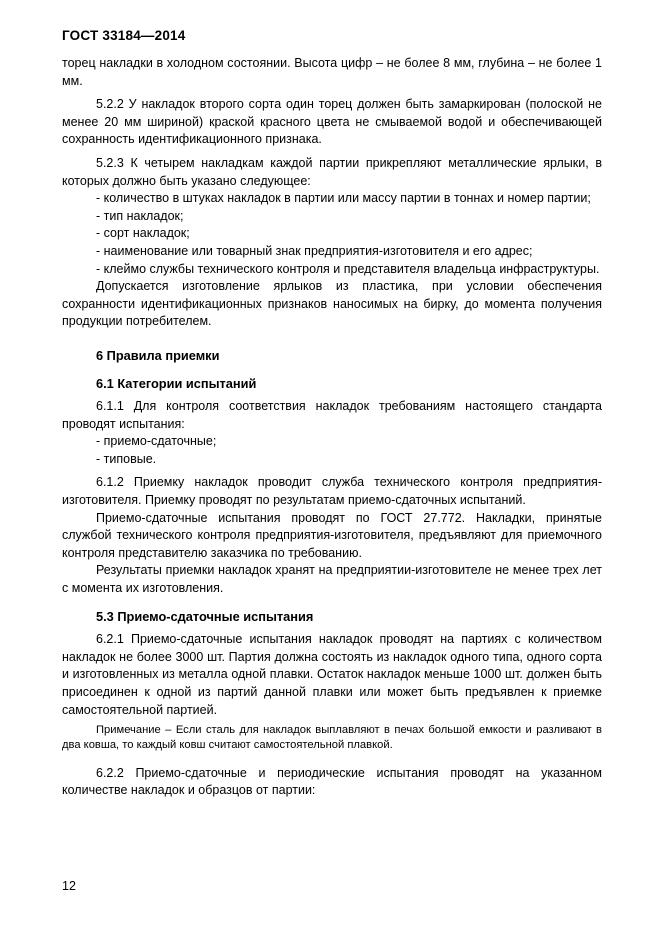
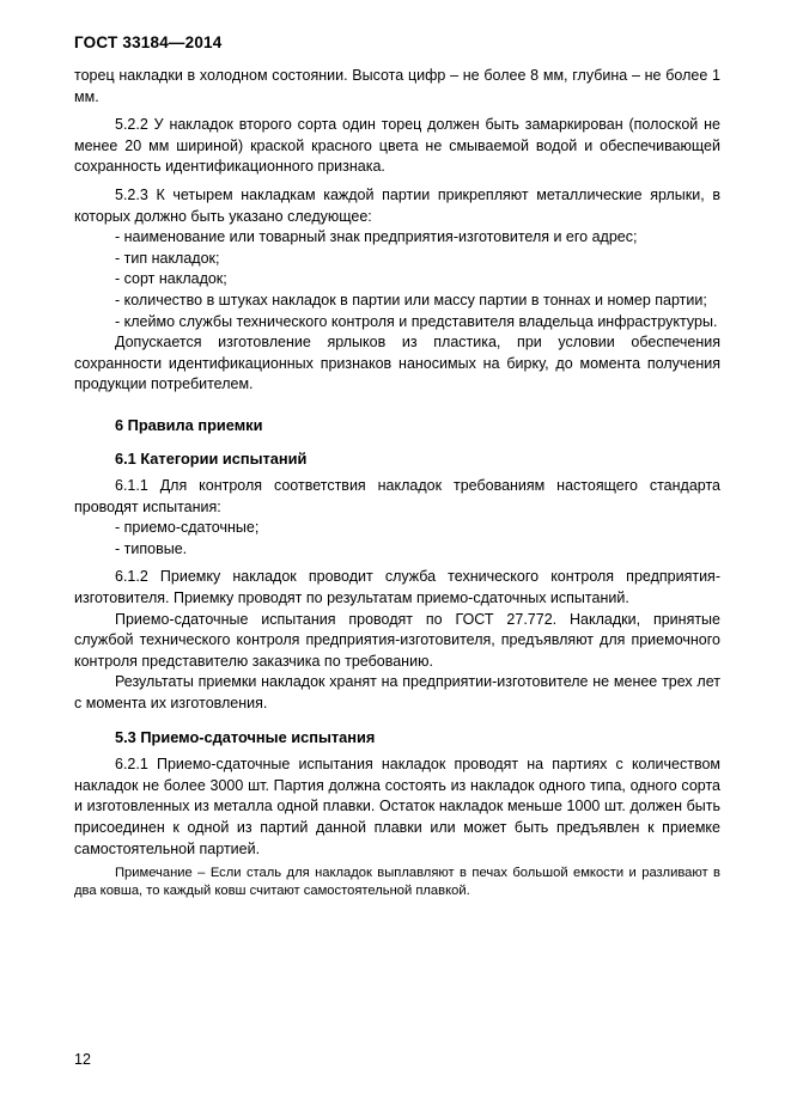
  ГОСТ 33184—2014
  торец накладки в холодном состоянии. Высота цифр – не более 8 мм, глубина – не более 1 мм.
  5.2.2 У накладок второго сорта один торец должен быть замаркирован (полоской не менее 20 мм шириной) краской красного цвета не смываемой водой и обеспечивающей сохранность идентификационного признака.
  5.2.3 К четырем накладкам каждой партии прикрепляют металлические ярлыки, в которых должно быть указано следующее:
- - количество в штуках накладок в партии или массу партии в тоннах и номер партии;
+ - наименование или товарный знак предприятия-изготовителя и его адрес;
  - тип накладок;
  - сорт накладок;
- - наименование или товарный знак предприятия-изготовителя и его адрес;
+ - количество в штуках накладок в партии или массу партии в тоннах и номер партии;
  - клеймо службы технического контроля и представителя владельца инфраструктуры.
  Допускается изготовление ярлыков из пластика, при условии обеспечения сохранности идентификационных признаков наносимых на бирку, до момента получения продукции потребителем.
  6 Правила приемки
  6.1 Категории испытаний
  6.1.1 Для контроля соответствия накладок требованиям настоящего стандарта проводят испытания:
  - приемо-сдаточные;
  - типовые.
  6.1.2 Приемку накладок проводит служба технического контроля предприятия-изготовителя. Приемку проводят по результатам приемо-сдаточных испытаний.
  Приемо-сдаточные испытания проводят по ГОСТ 27.772. Накладки, принятые службой технического контроля предприятия-изготовителя, предъявляют для приемочного контроля представителю заказчика по требованию.
  Результаты приемки накладок хранят на предприятии-изготовителе не менее трех лет с момента их изготовления.
  5.3 Приемо-сдаточные испытания
  6.2.1 Приемо-сдаточные испытания накладок проводят на партиях с количеством накладок не более 3000 шт. Партия должна состоять из накладок одного типа, одного сорта и изготовленных из металла одной плавки. Остаток накладок меньше 1000 шт. должен быть присоединен к одной из партий данной плавки или может быть предъявлен к приемке самостоятельной партией.
  Примечание – Если сталь для накладок выплавляют в печах большой емкости и разливают в два ковша, то каждый ковш считают самостоятельной плавкой.
- 6.2.2 Приемо-сдаточные и периодические испытания проводят на указанном количестве накладок и образцов от партии:
  12
